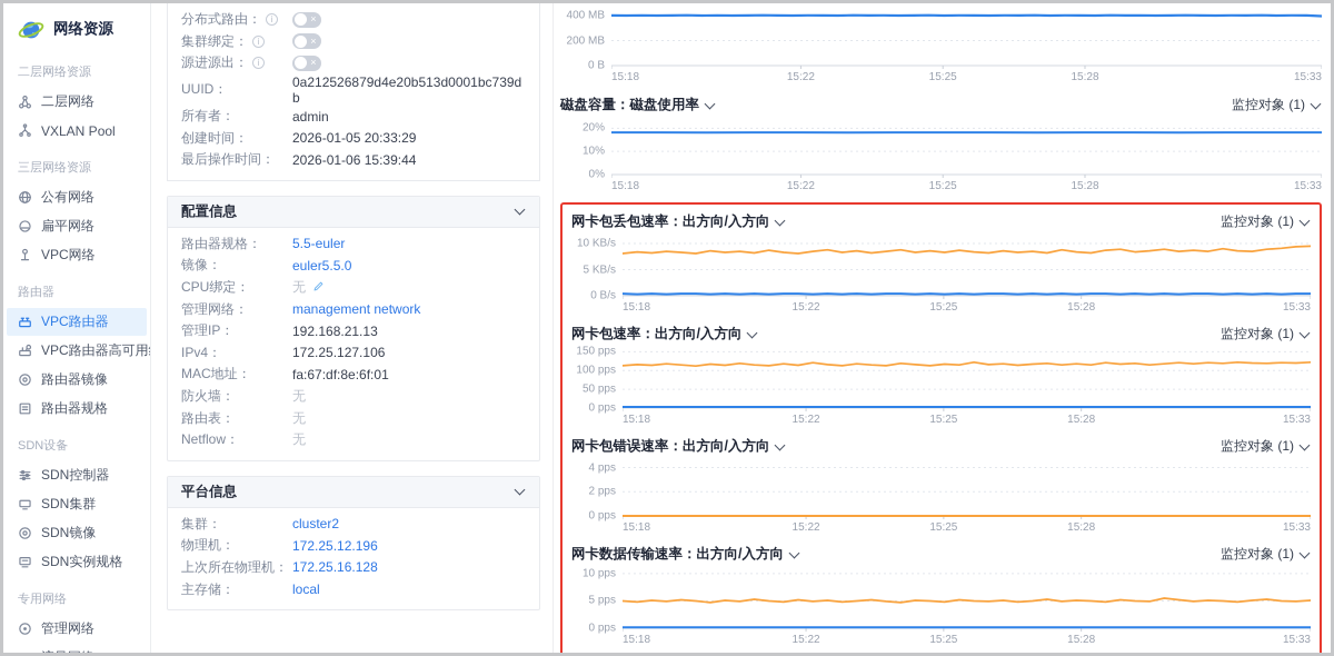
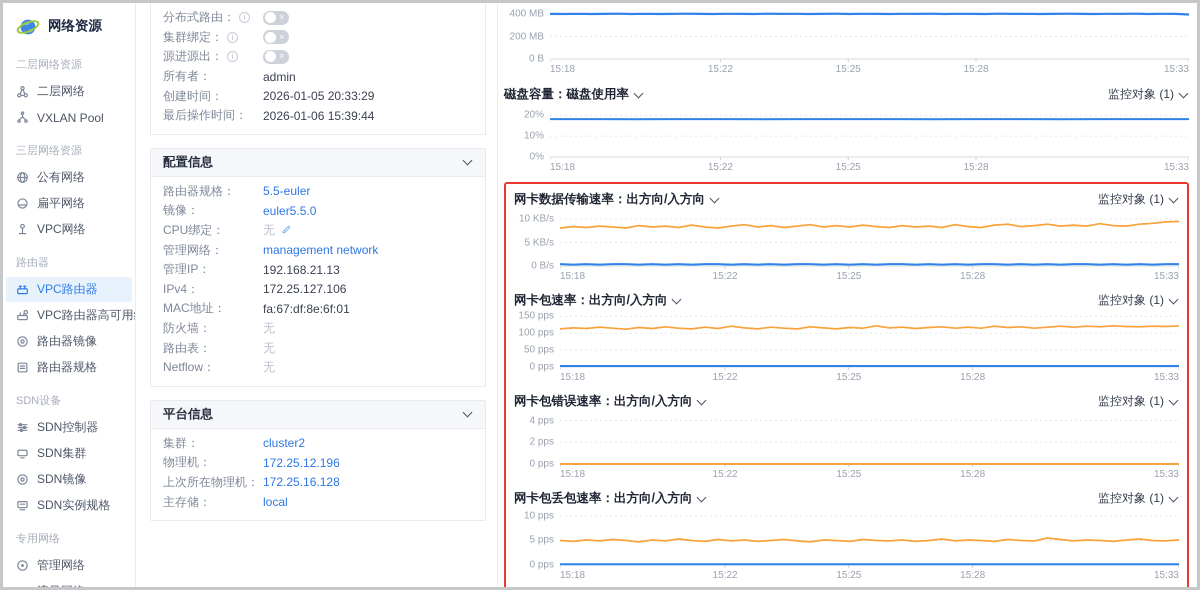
  网络资源
  二层网络资源
  二层网络
  VXLAN Pool
  三层网络资源
  公有网络
  扁平网络
  VPC网络
  路由器
  VPC路由器
  VPC路由器高可用
  路由器镜像
  路由器规格
  SDN设备
  SDN控制器
  SDN集群
  SDN镜像
  SDN实例规格
  专用网络
  管理网络
  分布式路由：
  i
  ×
  集群绑定：
  i
  ×
  源进源出：
  i
  ×
- UUID：
- 0a212526879d4e20b513d0001bc739db
  所有者：
  admin
  创建时间：
  2026-01-05 20:33:29
  最后操作时间：
  2026-01-06 15:39:44
  配置信息
  路由器规格：
  5.5-euler
  镜像：
  euler5.5.0
  CPU绑定：
  无
  管理网络：
  management network
  管理IP：
  192.168.21.13
  IPv4：
  172.25.127.106
  MAC地址：
  fa:67:df:8e:6f:01
  防火墙：
  无
  路由表：
  无
  Netflow：
  无
  平台信息
  集群：
  cluster2
  物理机：
  172.25.12.196
  上次所在物理机：
  172.25.16.128
  主存储：
  local
  0 B
  200 MB
  400 MB
  15:18
  15:22
  15:25
  15:28
  15:33
  磁盘容量：磁盘使用率
  监控对象 (1)
  0%
  10%
  20%
  15:18
  15:22
  15:25
  15:28
  15:33
- 网卡包丢包速率：出方向/入方向
+ 网卡数据传输速率：出方向/入方向
  监控对象 (1)
  0 B/s
  5 KB/s
  10 KB/s
  15:18
  15:22
  15:25
  15:28
  15:33
  网卡包速率：出方向/入方向
  监控对象 (1)
  0 pps
  50 pps
  100 pps
  150 pps
  15:18
  15:22
  15:25
  15:28
  15:33
  网卡包错误速率：出方向/入方向
  监控对象 (1)
  0 pps
  2 pps
  4 pps
  15:18
  15:22
  15:25
  15:28
  15:33
- 网卡数据传输速率：出方向/入方向
+ 网卡包丢包速率：出方向/入方向
  监控对象 (1)
  0 pps
  5 pps
  10 pps
  15:18
  15:22
  15:25
  15:28
  15:33
